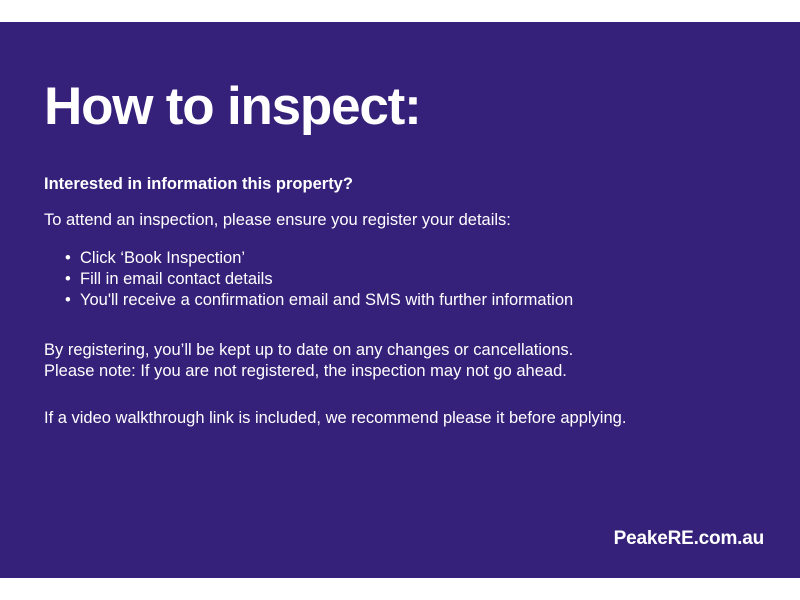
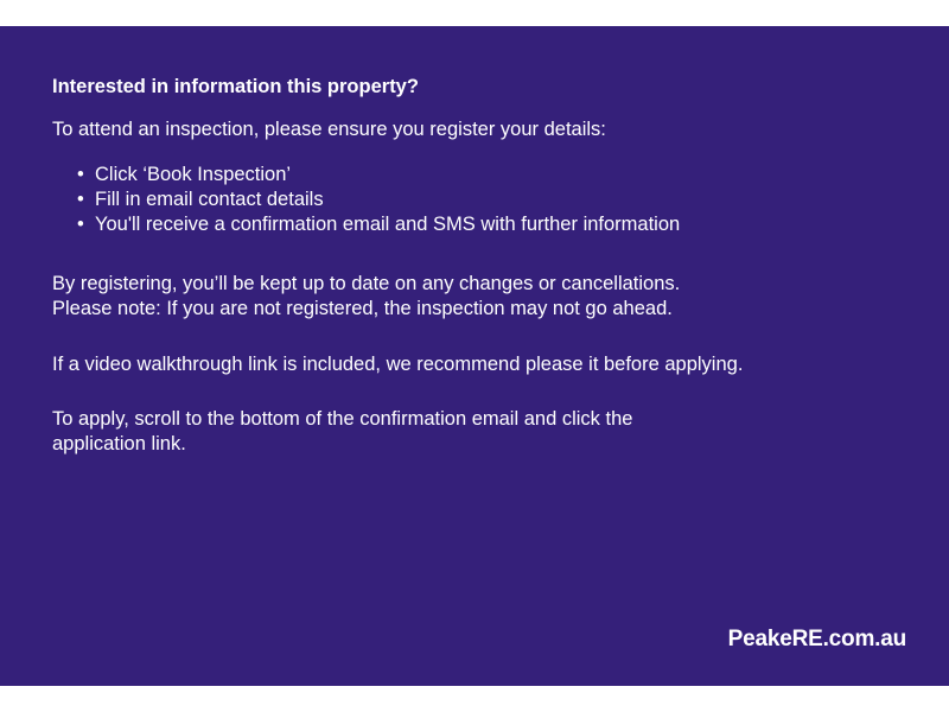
- How to inspect:
  Interested in information this property?
  To attend an inspection, please ensure you register your details:
  •
  Click ‘Book Inspection’
  •
  Fill in email contact details
  •
  You'll receive a confirmation email and SMS with further information
  By registering, you’ll be kept up to date on any changes or cancellations.
  Please note: If you are not registered, the inspection may not go ahead.
  If a video walkthrough link is included, we recommend please it before applying.
+ To apply, scroll to the bottom of the confirmation email and click the
+ application link.
  PeakeRE.com.au
